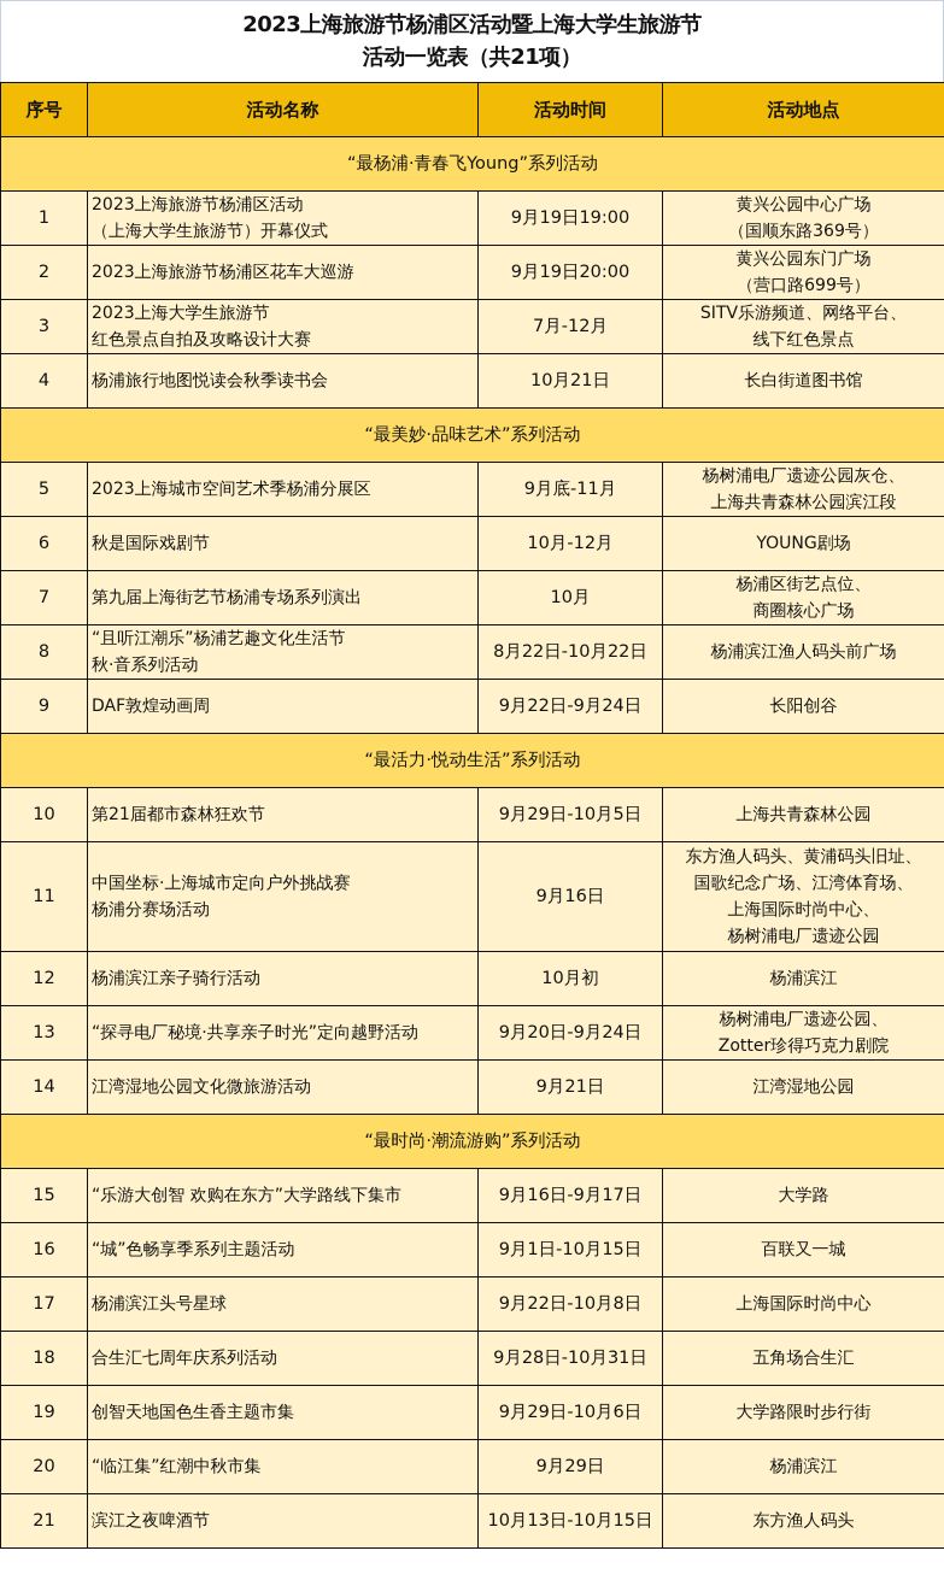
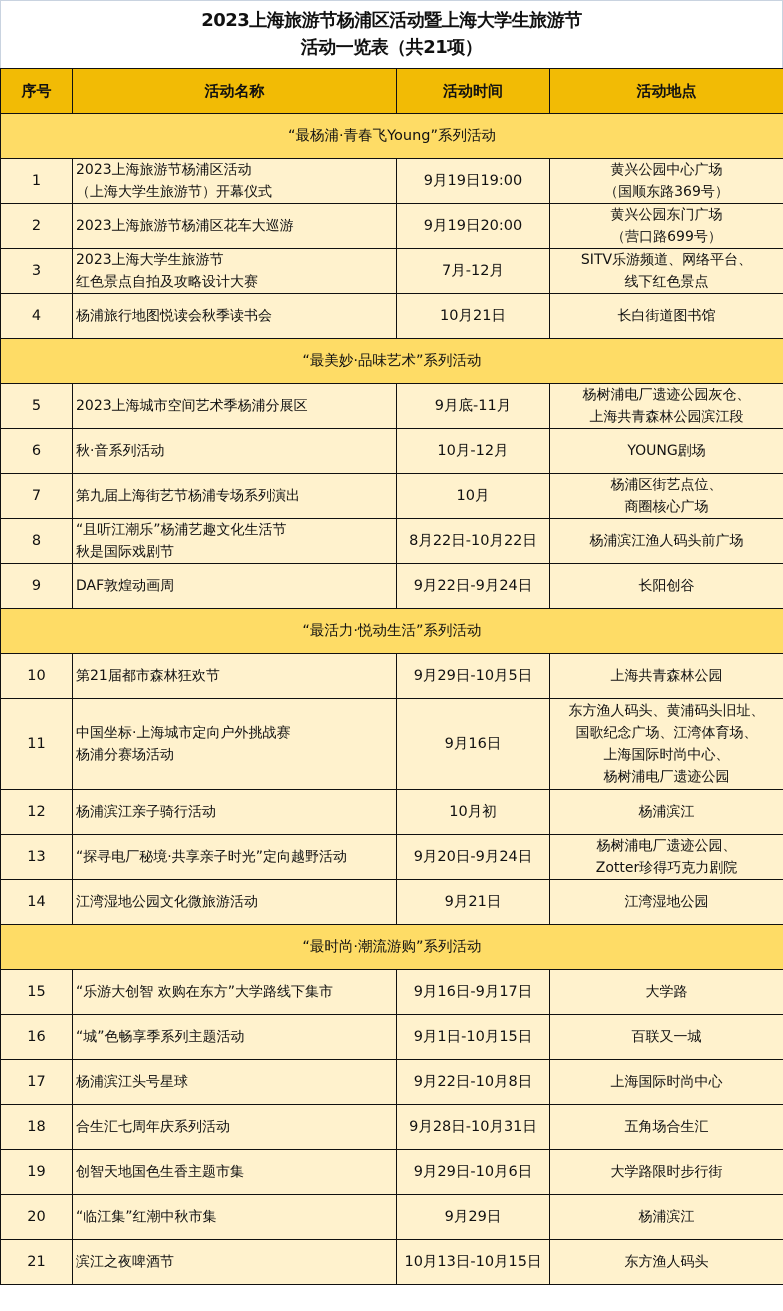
  2023上海旅游节杨浦区活动暨上海大学生旅游节
  活动一览表（共21项）
  序号	活动名称	活动时间	活动地点
  “最杨浦·青春飞Young”系列活动
  1	2023上海旅游节杨浦区活动（上海大学生旅游节）开幕仪式	9月19日19:00	黄兴公园中心广场（国顺东路369号）
  2	2023上海旅游节杨浦区花车大巡游	9月19日20:00	黄兴公园东门广场（营口路699号）
  3	2023上海大学生旅游节红色景点自拍及攻略设计大赛	7月-12月	SITV乐游频道、网络平台、线下红色景点
  4	杨浦旅行地图悦读会秋季读书会	10月21日	长白街道图书馆
  “最美妙·品味艺术”系列活动
  5	2023上海城市空间艺术季杨浦分展区	9月底-11月	杨树浦电厂遗迹公园灰仓、上海共青森林公园滨江段
- 6	秋是国际戏剧节	10月-12月	YOUNG剧场
+ 6	秋·音系列活动	10月-12月	YOUNG剧场
  7	第九届上海街艺节杨浦专场系列演出	10月	杨浦区街艺点位、商圈核心广场
- 8	“且听江潮乐”杨浦艺趣文化生活节秋·音系列活动	8月22日-10月22日	杨浦滨江渔人码头前广场
+ 8	“且听江潮乐”杨浦艺趣文化生活节秋是国际戏剧节	8月22日-10月22日	杨浦滨江渔人码头前广场
  9	DAF敦煌动画周	9月22日-9月24日	长阳创谷
  “最活力·悦动生活”系列活动
  10	第21届都市森林狂欢节	9月29日-10月5日	上海共青森林公园
  11	中国坐标·上海城市定向户外挑战赛杨浦分赛场活动	9月16日	东方渔人码头、黄浦码头旧址、国歌纪念广场、江湾体育场、上海国际时尚中心、杨树浦电厂遗迹公园
  12	杨浦滨江亲子骑行活动	10月初	杨浦滨江
  13	“探寻电厂秘境·共享亲子时光”定向越野活动	9月20日-9月24日	杨树浦电厂遗迹公园、Zotter珍得巧克力剧院
  14	江湾湿地公园文化微旅游活动	9月21日	江湾湿地公园
  “最时尚·潮流游购”系列活动
  15	“乐游大创智 欢购在东方”大学路线下集市	9月16日-9月17日	大学路
  16	“城”色畅享季系列主题活动	9月1日-10月15日	百联又一城
  17	杨浦滨江头号星球	9月22日-10月8日	上海国际时尚中心
  18	合生汇七周年庆系列活动	9月28日-10月31日	五角场合生汇
  19	创智天地国色生香主题市集	9月29日-10月6日	大学路限时步行街
  20	“临江集”红潮中秋市集	9月29日	杨浦滨江
  21	滨江之夜啤酒节	10月13日-10月15日	东方渔人码头
